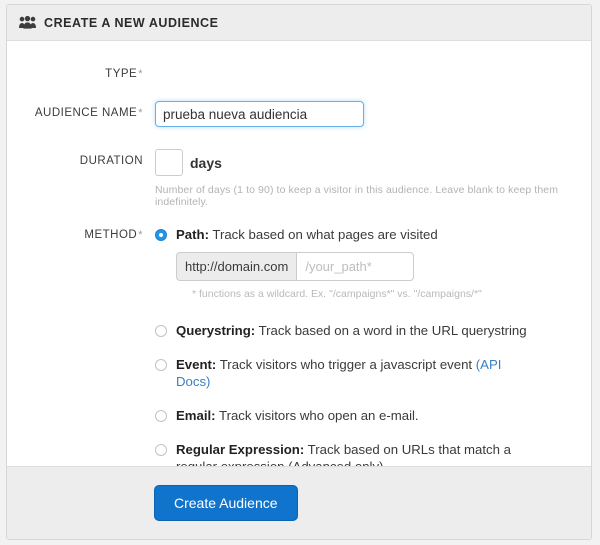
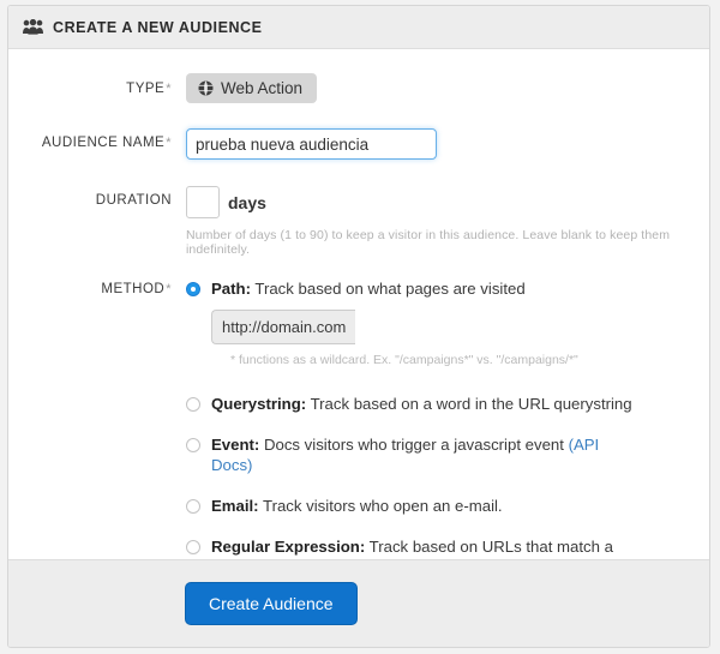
  CREATE A NEW AUDIENCE
  TYPE*
+ Web Action
  AUDIENCE NAME*
  prueba nueva audiencia
  DURATION
  days
  Number of days (1 to 90) to keep a visitor in this audience. Leave blank to keep them indefinitely.
  METHOD*
  Path: Track based on what pages are visited
  http://domain.com
- /your_path*
  * functions as a wildcard. Ex. "/campaigns*" vs. "/campaigns/*"
  Querystring: Track based on a word in the URL querystring
- Event: Track visitors who trigger a javascript event (API Docs)
+ Event: Docs visitors who trigger a javascript event (API Docs)
  Email: Track visitors who open an e-mail.
  Create Audience
